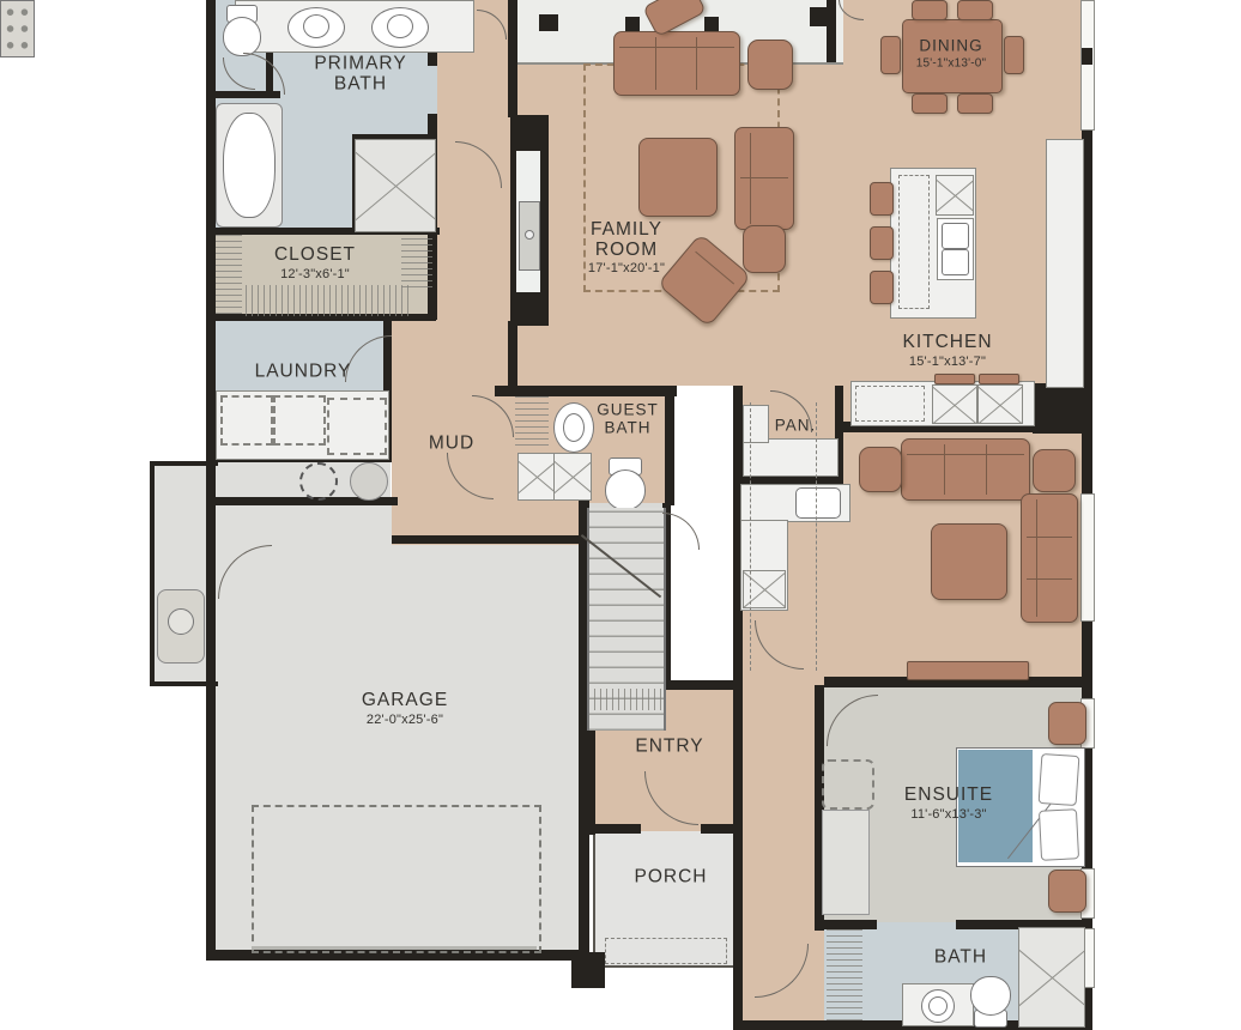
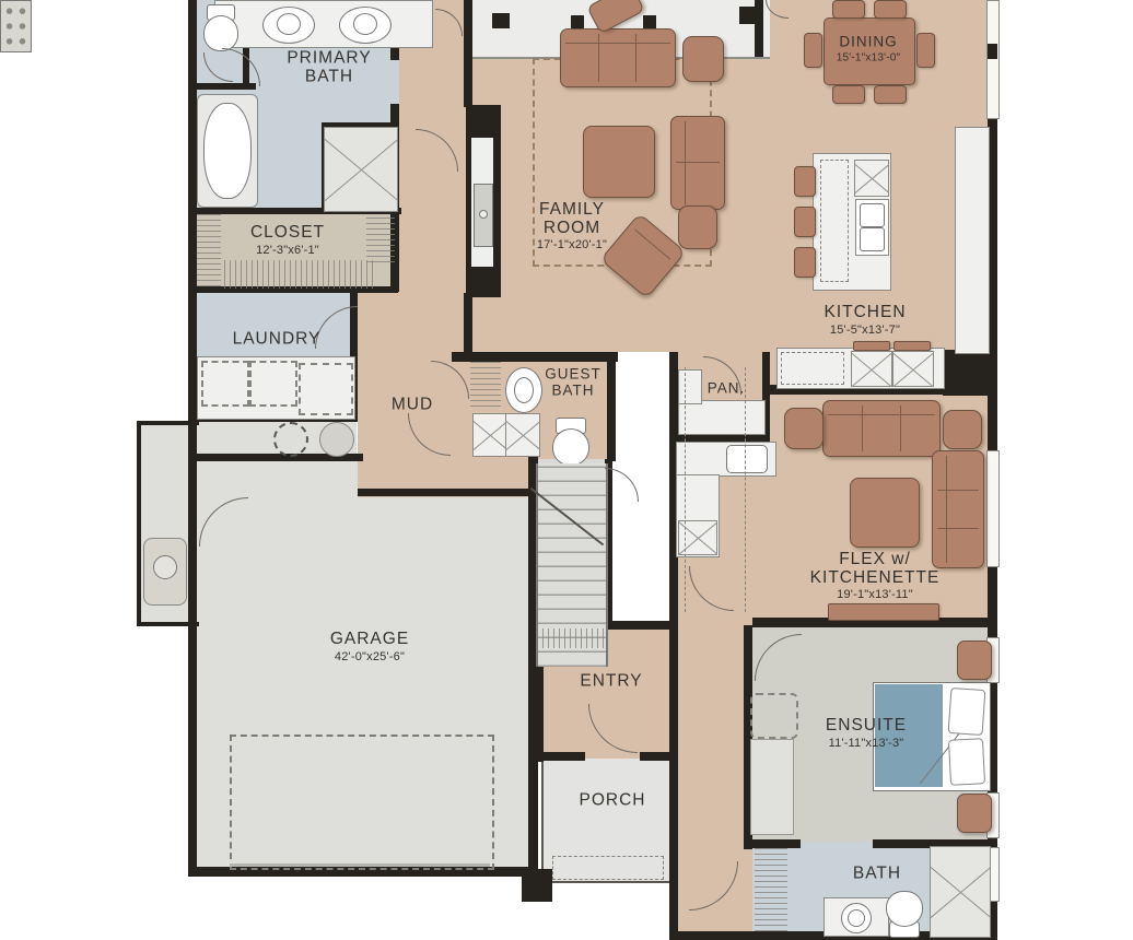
  PRIMARY
  BATH
  CLOSET
  12'-3"x6'-1"
  LAUNDRY
  MUD
  GUEST
  BATH
  FAMILY
  ROOM
  17'-1"x20'-1"
  DINING
  15'-1"x13'-0"
  KITCHEN
- 15'-1"x13'-7"
+ 15'-5"x13'-7"
  PAN.
+ FLEX w/
+ KITCHENETTE
+ 19'-1"x13'-11"
  GARAGE
- 22'-0"x25'-6"
+ 42'-0"x25'-6"
  ENTRY
  PORCH
  ENSUITE
- 11'-6"x13'-3"
+ 11'-11"x13'-3"
  BATH
